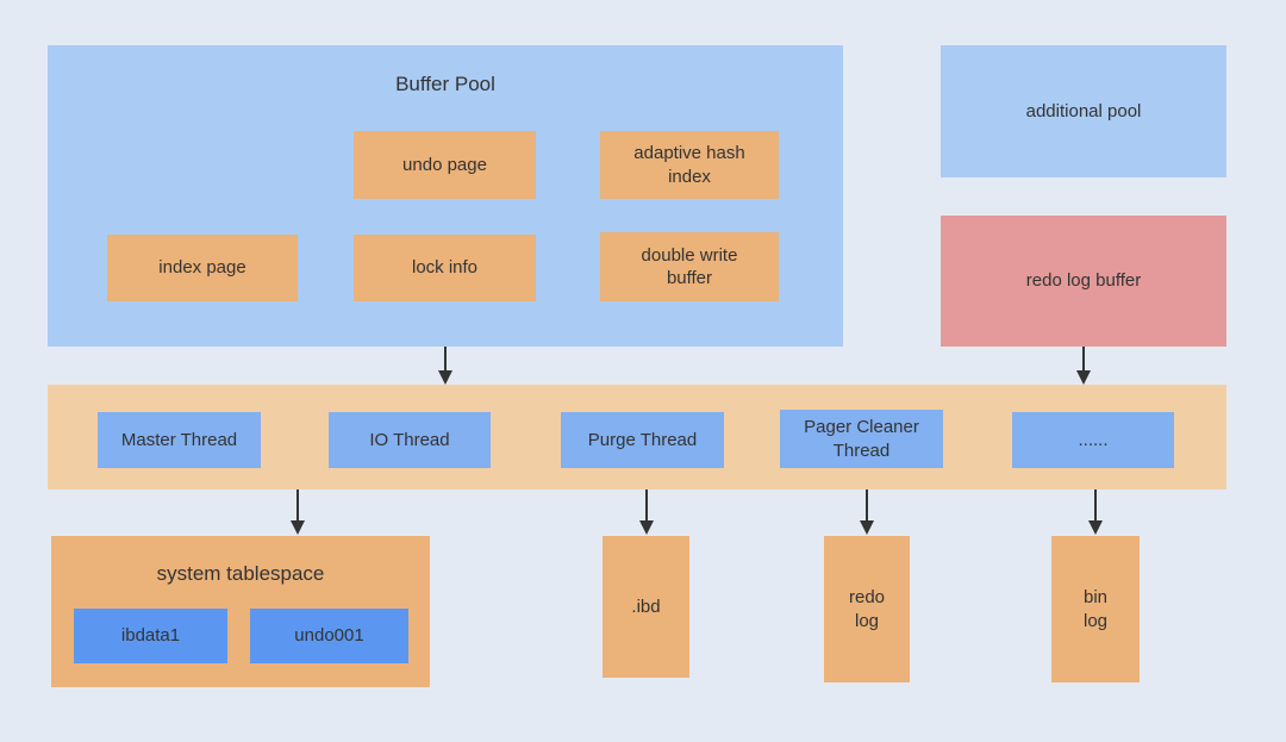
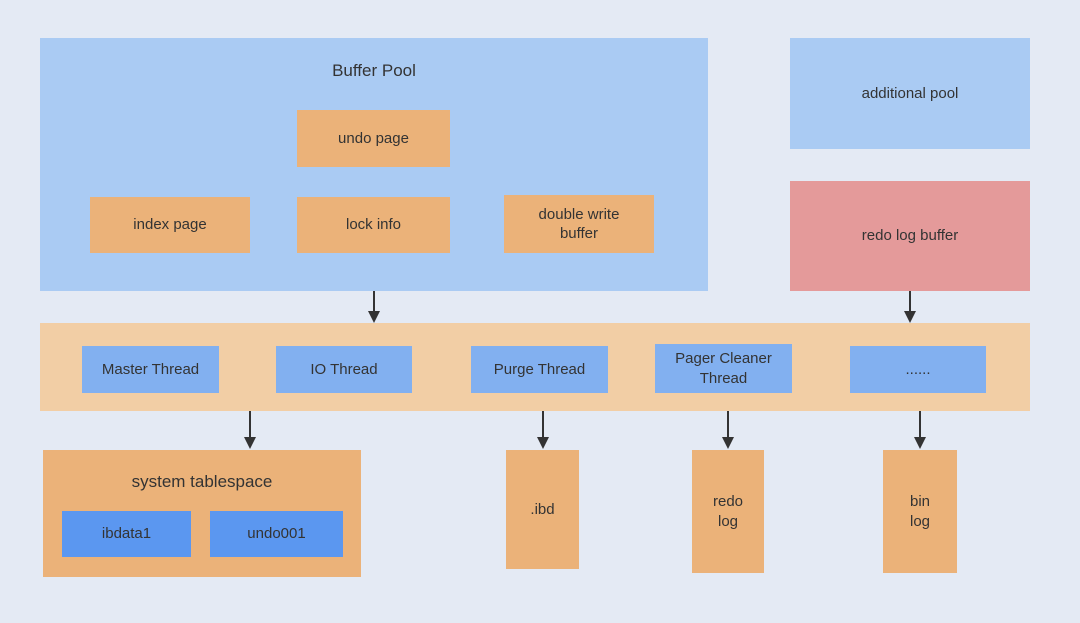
  Buffer Pool
  undo page
- adaptive hash
- index
  index page
  lock info
  double write
  buffer
  additional pool
  redo log buffer
  Master Thread
  IO Thread
  Purge Thread
  Pager Cleaner
  Thread
  ......
  system tablespace
  ibdata1
  undo001
  .ibd
  redo
  log
  bin
  log
